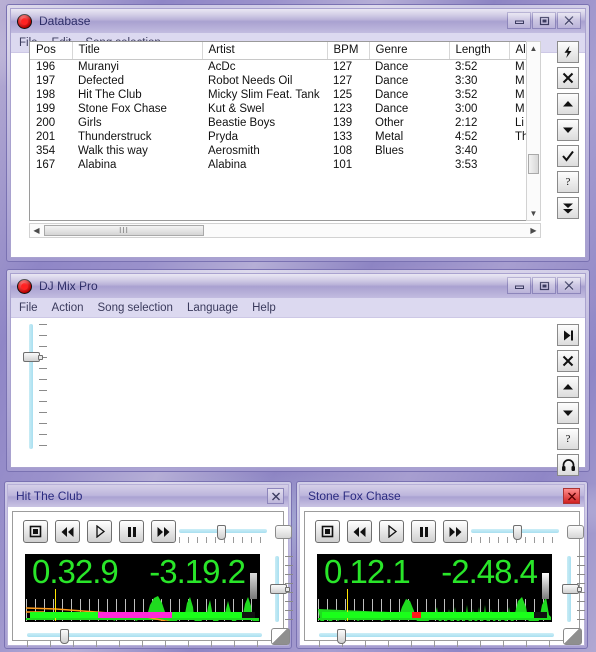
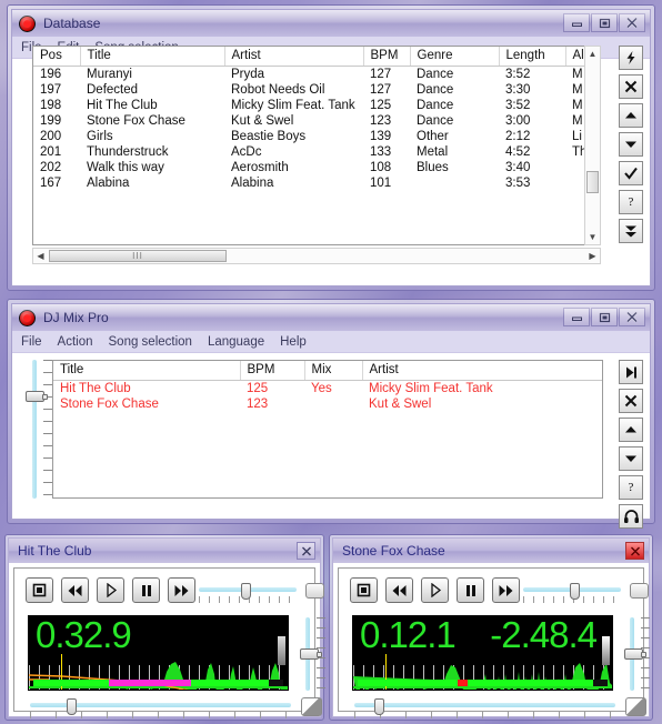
  Database
  Pos	Title	Artist	BPM	Genre	Length	Al
- 196	Muranyi	AcDc	127	Dance	3:52	M
+ 196	Muranyi	Pryda	127	Dance	3:52	M
  197	Defected	Robot Needs Oil	127	Dance	3:30	M
  198	Hit The Club	Micky Slim Feat. Tank	125	Dance	3:52	M
  199	Stone Fox Chase	Kut & Swel	123	Dance	3:00	M
  200	Girls	Beastie Boys	139	Other	2:12	Li
- 201	Thunderstruck	Pryda	133	Metal	4:52	T
+ 201	Thunderstruck	AcDc	133	Metal	4:52	T
- 354	Walk this way	Aerosmith	108	Blues	3:40
+ 202	Walk this way	Aerosmith	108	Blues	3:40
  167	Alabina	Alabina	101		3:53
  ▲
  ▼
  ◀
  III
  ▶
  ?
  DJ Mix Pro
  File
  Action
  Song selection
  Language
  Help
+ Title	BPM	Mix	Artist
+ Hit The Club	125	Yes	Micky Slim Feat. Tank
+ Stone Fox Chase	123		Kut & Swel
  ?
  Hit The Club
  0.32.9
- -3.19.2
  Stone Fox Chase
  0.12.1
  -2.48.4
